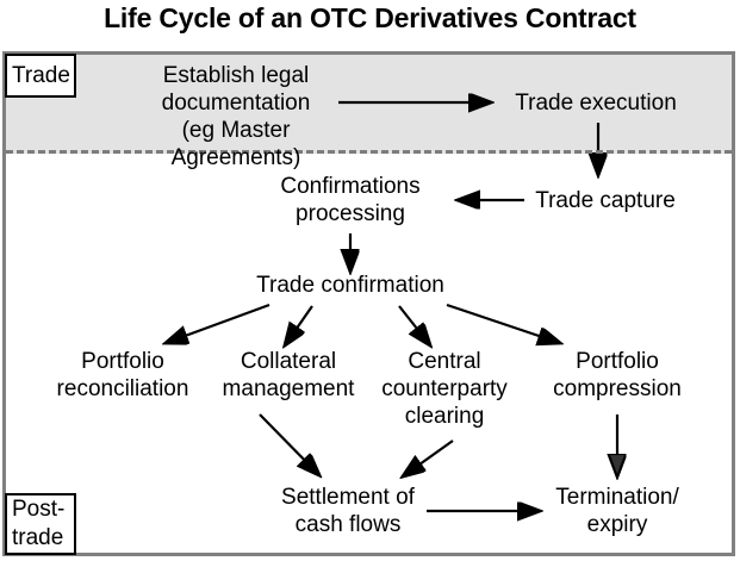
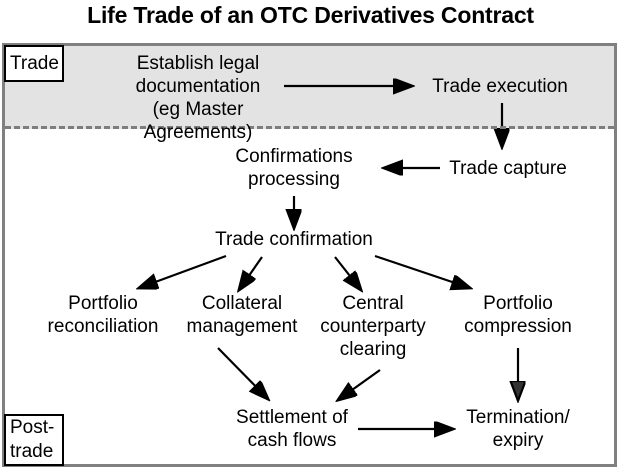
- Life Cycle of an OTC Derivatives Contract
+ Life Trade of an OTC Derivatives Contract
  Trade
  Post-
  trade
  Establish legal
  documentation
  (eg Master Agreements)
  Trade execution
  Trade capture
  Confirmations
  processing
  Trade confirmation
  Portfolio
  reconciliation
  Collateral
  management
  Central
  counterparty
  clearing
  Portfolio
  compression
  Settlement of
  cash flows
  Termination/
  expiry
